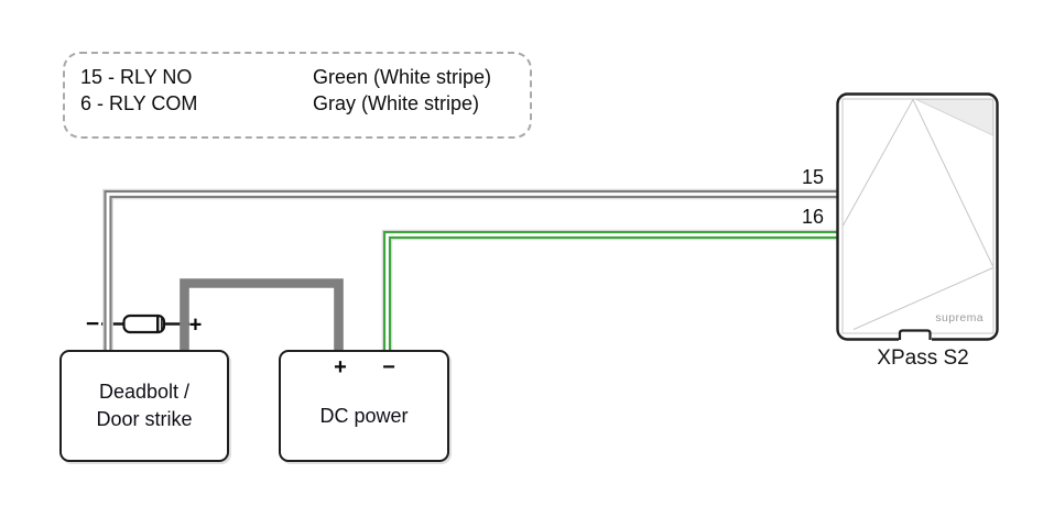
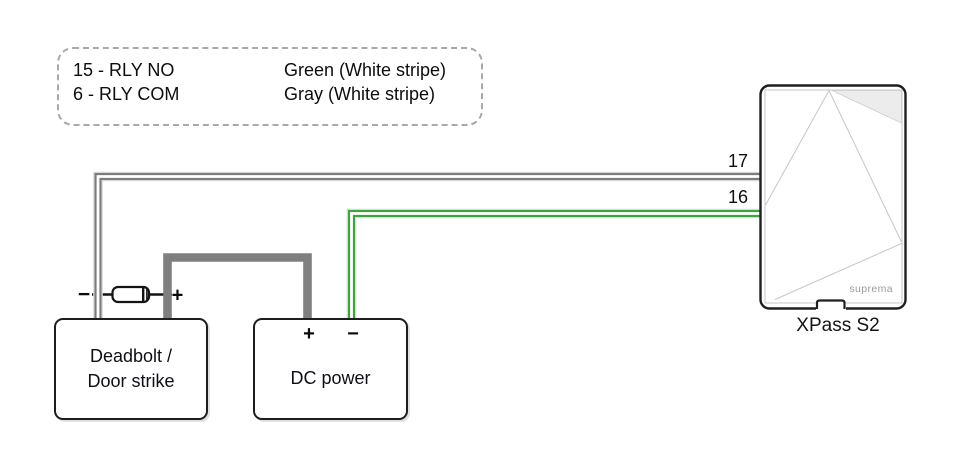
  −
  +
  15 - RLY NO
  Green (White stripe)
  6 - RLY COM
  Gray (White stripe)
- 15
+ 17
  16
  Deadbolt /
  Door strike
  +
  −
  DC power
  suprema
  XPass S2
